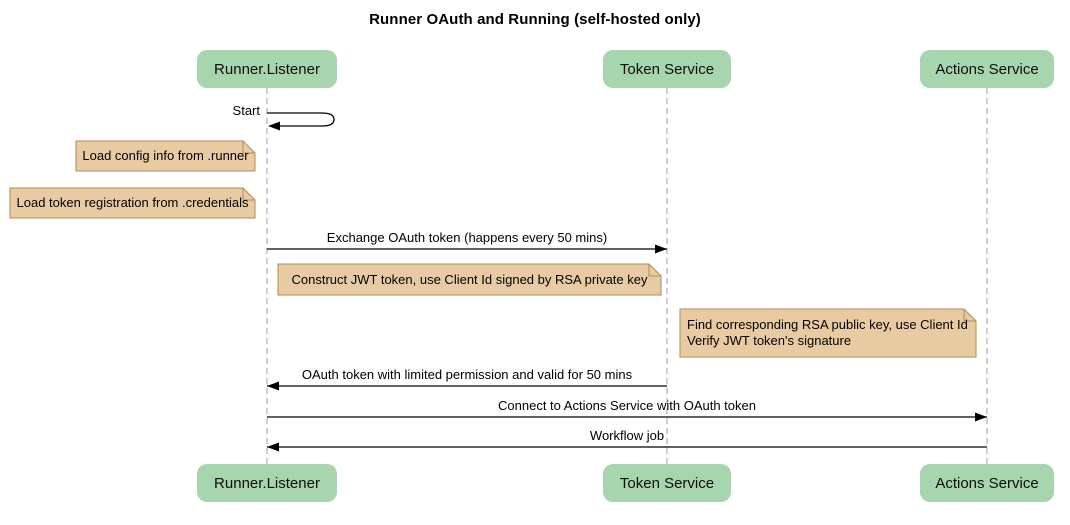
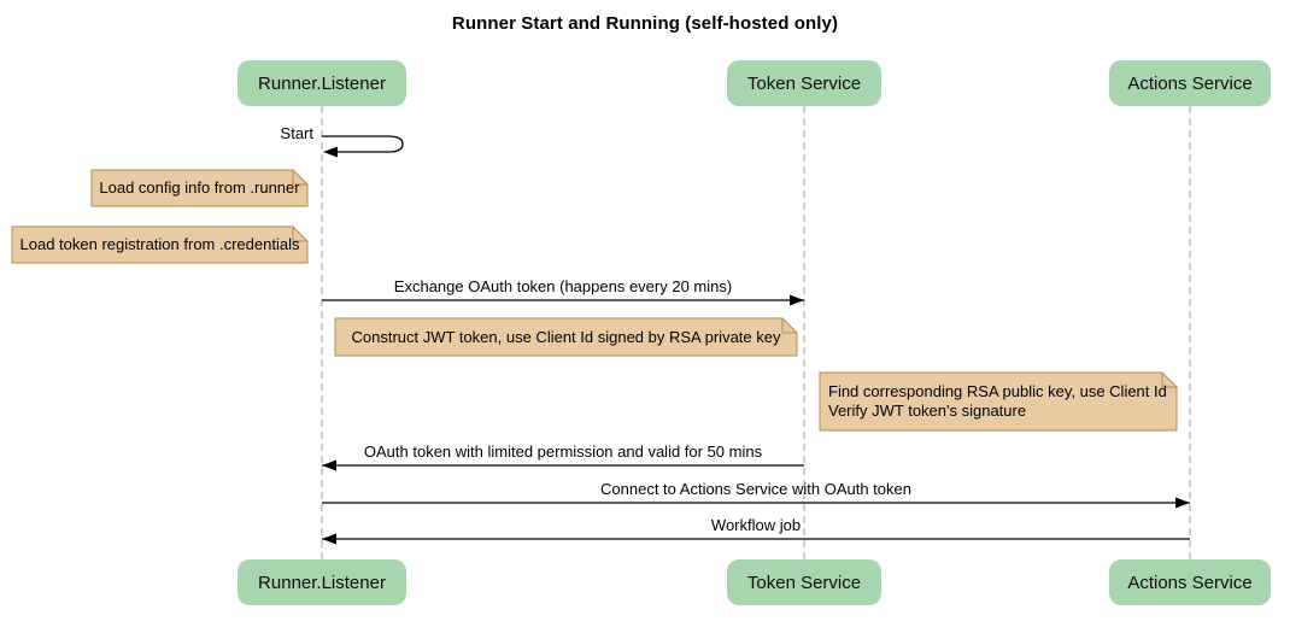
- Runner OAuth and Running (self-hosted only)
+ Runner Start and Running (self-hosted only)
  Runner.Listener
  Runner.Listener
  Token Service
  Token Service
  Actions Service
  Actions Service
  Start
  Load config info from .runner
  Load token registration from .credentials
- Exchange OAuth token (happens every 50 mins)
+ Exchange OAuth token (happens every 20 mins)
  Construct JWT token, use Client Id signed by RSA private key
  Find corresponding RSA public key, use Client Id
  Verify JWT token's signature
  OAuth token with limited permission and valid for 50 mins
  Connect to Actions Service with OAuth token
  Workflow job
